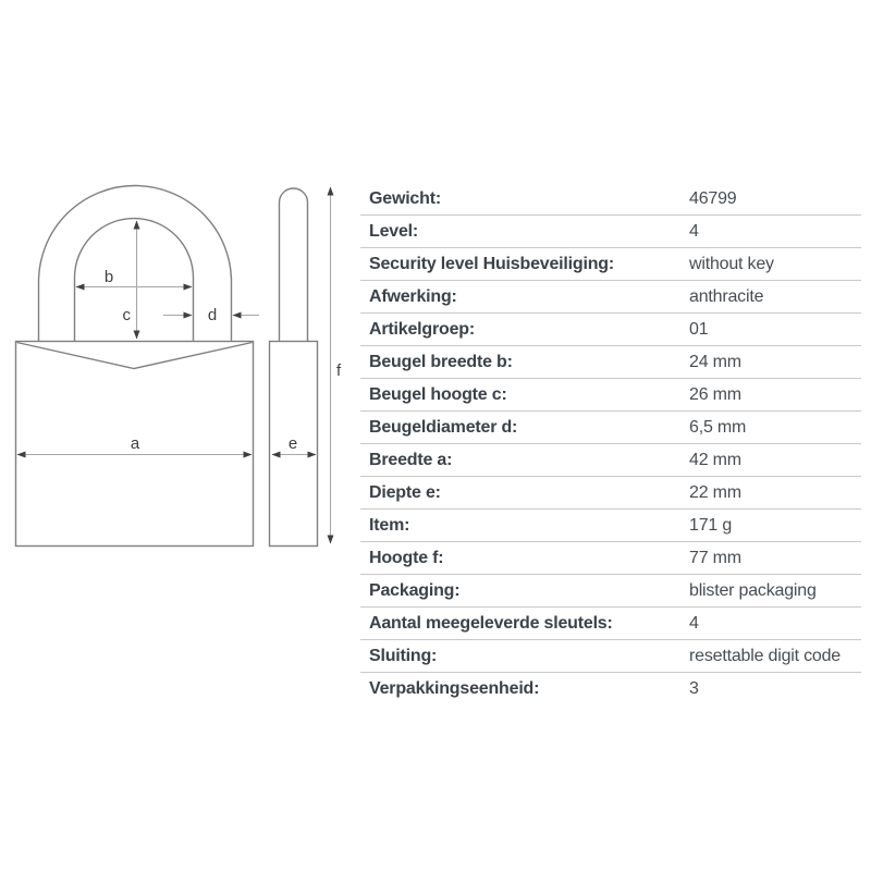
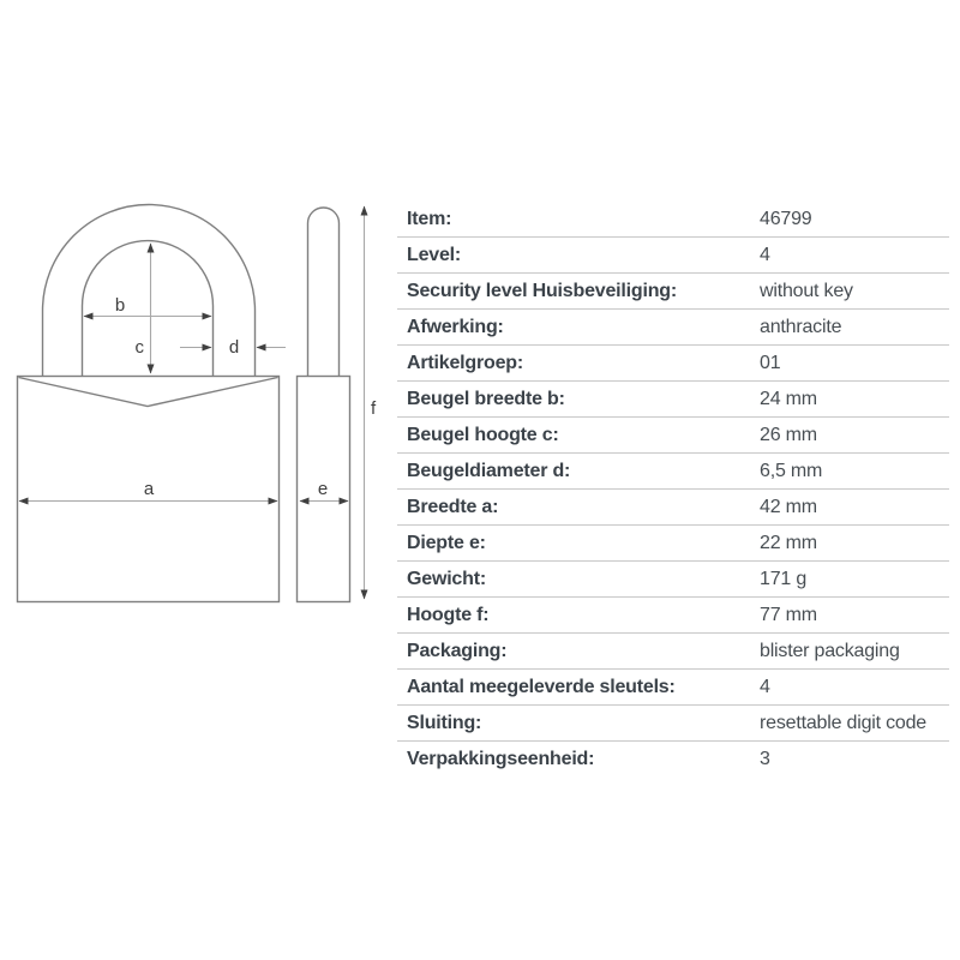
  b
  c
  d
  a
  e
  f
- Gewicht:
+ Item:
  46799
  Level:
  4
  Security level Huisbeveiliging:
  without key
  Afwerking:
  anthracite
  Artikelgroep:
  01
  Beugel breedte b:
  24 mm
  Beugel hoogte c:
  26 mm
  Beugeldiameter d:
  6,5 mm
  Breedte a:
  42 mm
  Diepte e:
  22 mm
- Item:
+ Gewicht:
  171 g
  Hoogte f:
  77 mm
  Packaging:
  blister packaging
  Aantal meegeleverde sleutels:
  4
  Sluiting:
  resettable digit code
  Verpakkingseenheid:
  3
